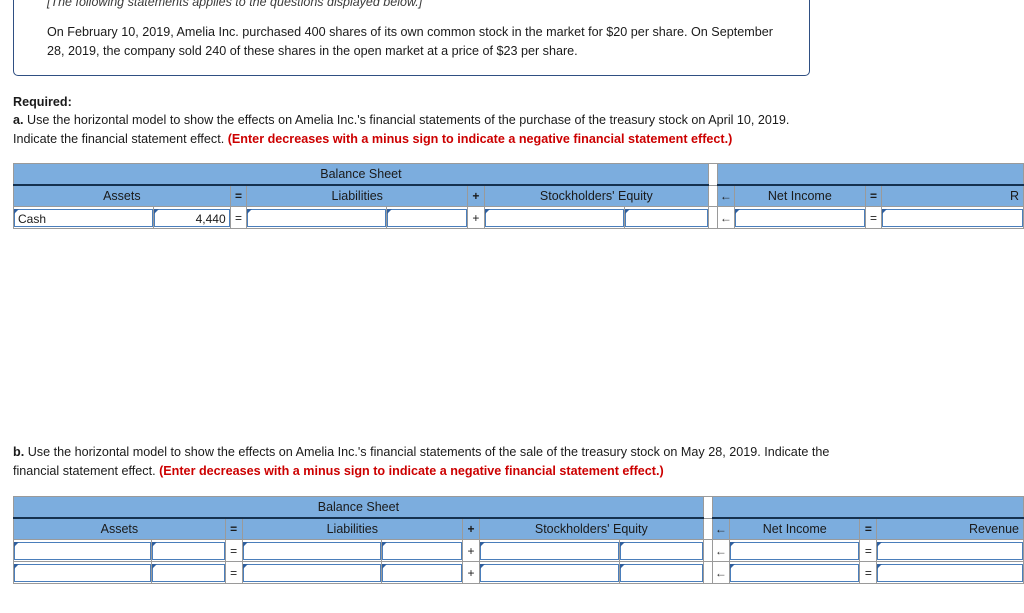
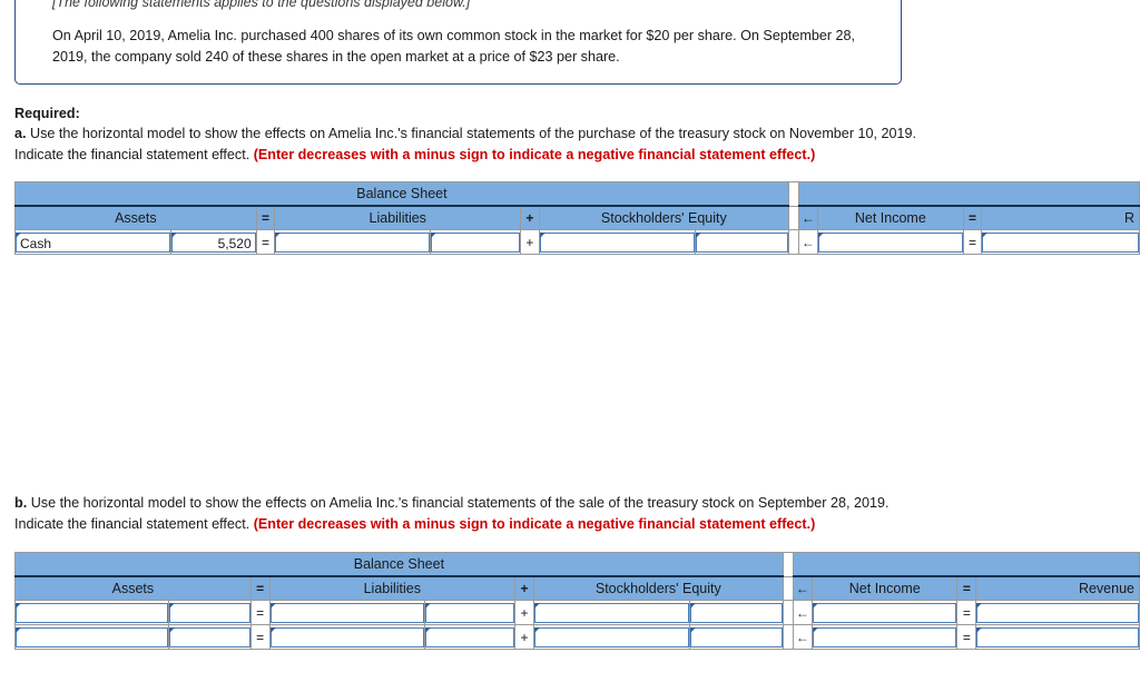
  [The following statements applies to the questions displayed below.]
- On February 10, 2019, Amelia Inc. purchased 400 shares of its own common stock in the market for $20 per share. On September 28, 2019, the company sold 240 of these shares in the open market at a price of $23 per share.
+ On April 10, 2019, Amelia Inc. purchased 400 shares of its own common stock in the market for $20 per share. On September 28, 2019, the company sold 240 of these shares in the open market at a price of $23 per share.
  Required:
- a. Use the horizontal model to show the effects on Amelia Inc.'s financial statements of the purchase of the treasury stock on April 10, 2019. Indicate the financial statement effect. (Enter decreases with a minus sign to indicate a negative financial statement effect.)
+ a. Use the horizontal model to show the effects on Amelia Inc.'s financial statements of the purchase of the treasury stock on November 10, 2019. Indicate the financial statement effect. (Enter decreases with a minus sign to indicate a negative financial statement effect.)
  Balance Sheet
  Assets	=	Liabilities	+	Stockholders' Equity		←	Net Income	=	R
- Cash	4,440	=			+				←		=
+ Cash	5,520	=			+				←		=
- b. Use the horizontal model to show the effects on Amelia Inc.'s financial statements of the sale of the treasury stock on May 28, 2019. Indicate the financial statement effect. (Enter decreases with a minus sign to indicate a negative financial statement effect.)
+ b. Use the horizontal model to show the effects on Amelia Inc.'s financial statements of the sale of the treasury stock on September 28, 2019. Indicate the financial statement effect. (Enter decreases with a minus sign to indicate a negative financial statement effect.)
  Balance Sheet
  Assets	=	Liabilities	+	Stockholders' Equity		←	Net Income	=	Revenue
  		=			+				←		=
  		=			+				←		=
